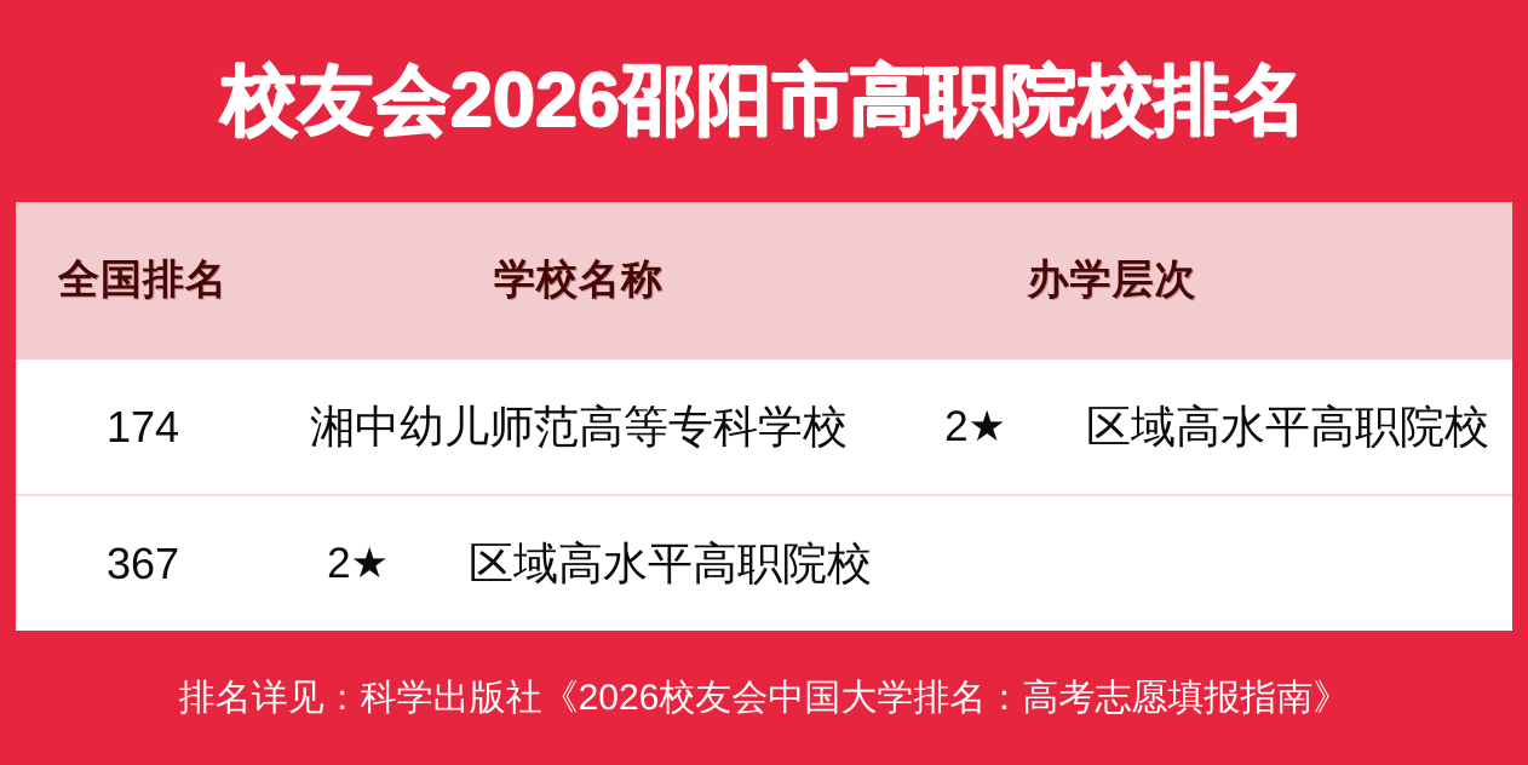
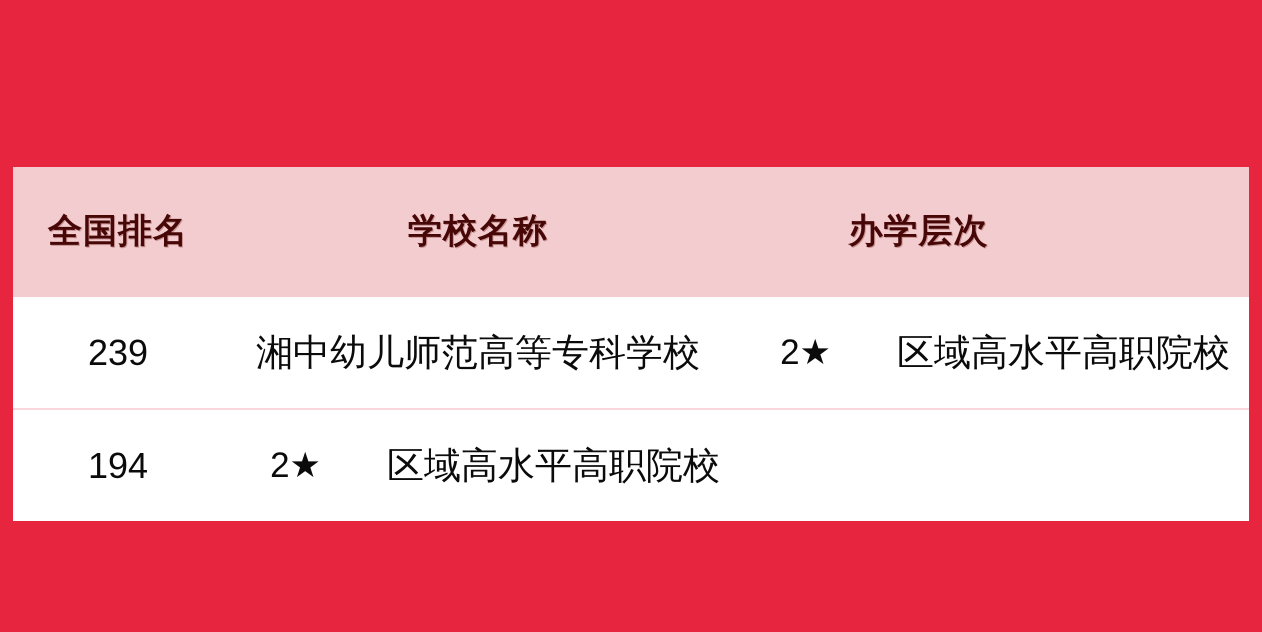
- 校友会2026邵阳市高职院校排名
  全国排名
  学校名称
  办学层次
- 174
+ 239
  湘中幼儿师范高等专科学校
  2★
  区域高水平高职院校
- 367
+ 194
  2★
  区域高水平高职院校
- 排名详见：科学出版社《2026校友会中国大学排名：高考志愿填报指南》
